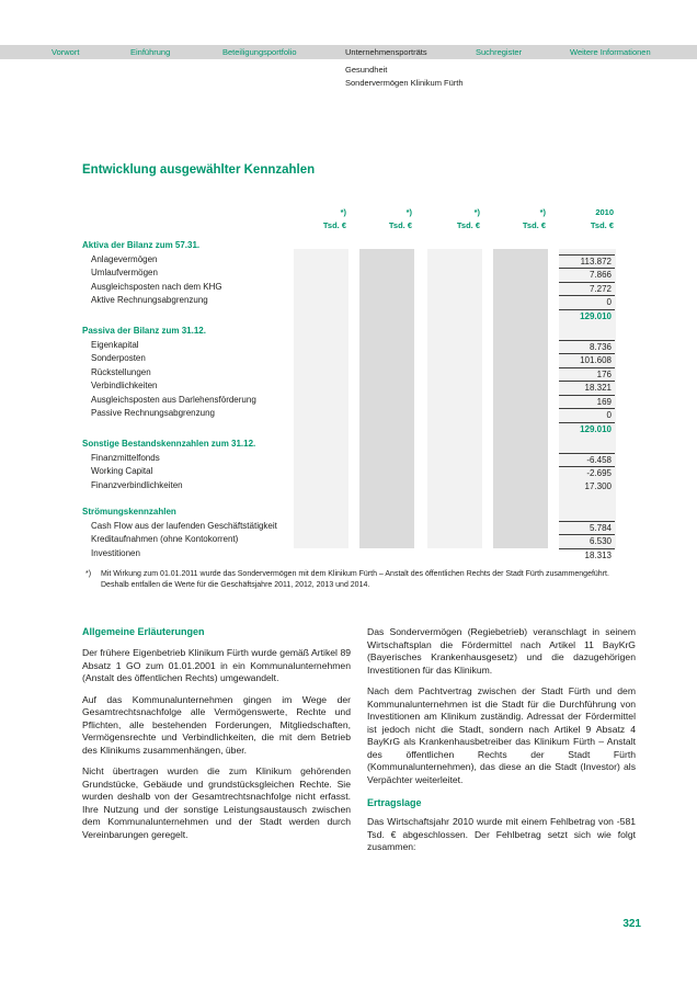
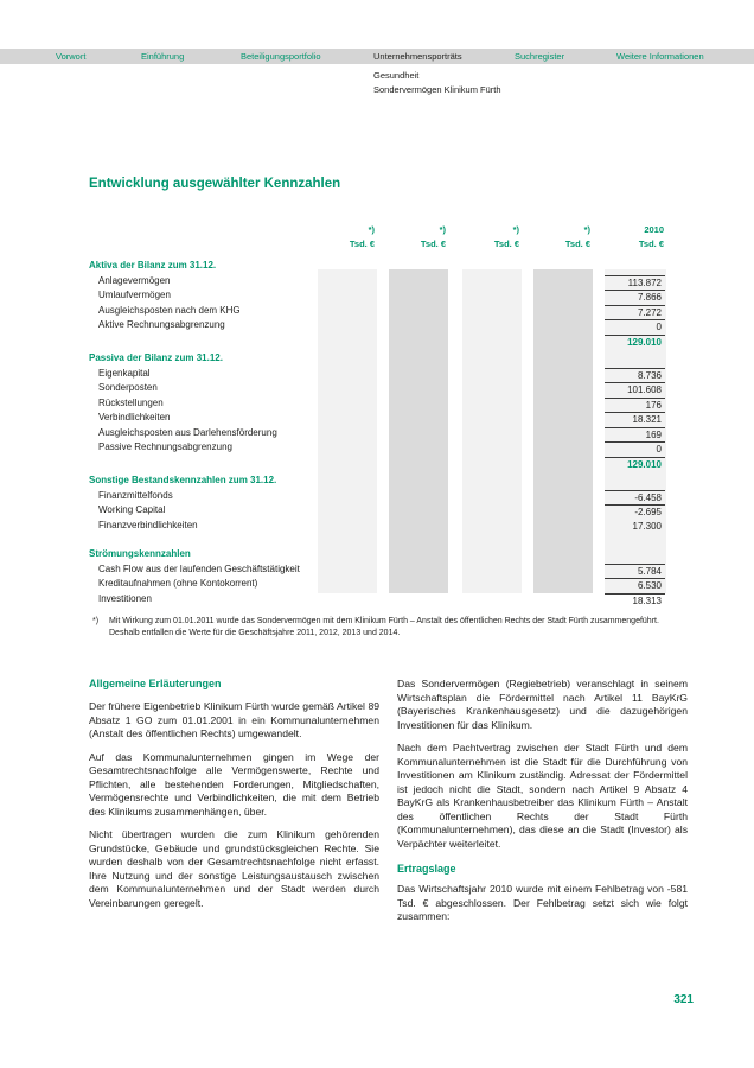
  Vorwort
  Einführung
  Beteiligungsportfolio
  Unternehmensporträts
  Suchregister
  Weitere Informationen
  Gesundheit
  Sondervermögen Klinikum Fürth
  Entwicklung ausgewählter Kennzahlen
  *)
  Tsd. €
  *)
  Tsd. €
  *)
  Tsd. €
  *)
  Tsd. €
  2010
  Tsd. €
- Aktiva der Bilanz zum 57.31.
+ Aktiva der Bilanz zum 31.12.
  Anlagevermögen
  113.872
  Umlaufvermögen
  7.866
  Ausgleichsposten nach dem KHG
  7.272
  Aktive Rechnungsabgrenzung
  0
  129.010
  Passiva der Bilanz zum 31.12.
  Eigenkapital
  8.736
  Sonderposten
  101.608
  Rückstellungen
  176
  Verbindlichkeiten
  18.321
  Ausgleichsposten aus Darlehensförderung
  169
  Passive Rechnungsabgrenzung
  0
  129.010
  Sonstige Bestandskennzahlen zum 31.12.
  Finanzmittelfonds
  -6.458
  Working Capital
  -2.695
  Finanzverbindlichkeiten
  17.300
  Strömungskennzahlen
  Cash Flow aus der laufenden Geschäftstätigkeit
  5.784
  Kreditaufnahmen (ohne Kontokorrent)
  6.530
  Investitionen
  18.313
  Allgemeine Erläuterungen
  Der frühere Eigenbetrieb Klinikum Fürth wurde gemäß Artikel 89 Absatz 1 GO zum 01.01.2001 in ein Kommunalunternehmen (Anstalt des öffentlichen Rechts) umgewandelt.
  Auf das Kommunalunternehmen gingen im Wege der Gesamtrechtsnachfolge alle Vermögenswerte, Rechte und Pflichten, alle bestehenden Forderungen, Mitgliedschaften, Vermögensrechte und Verbindlichkeiten, die mit dem Betrieb des Klinikums zusammenhängen, über.
  Nicht übertragen wurden die zum Klinikum gehörenden Grundstücke, Gebäude und grundstücksgleichen Rechte. Sie wurden deshalb von der Gesamtrechtsnachfolge nicht erfasst. Ihre Nutzung und der sonstige Leistungsaustausch zwischen dem Kommunalunternehmen und der Stadt werden durch Vereinbarungen geregelt.
  Das Sondervermögen (Regiebetrieb) veranschlagt in seinem Wirtschaftsplan die Fördermittel nach Artikel 11 BayKrG (Bayerisches Krankenhausgesetz) und die dazugehörigen Investitionen für das Klinikum.
  Nach dem Pachtvertrag zwischen der Stadt Fürth und dem Kommunalunternehmen ist die Stadt für die Durchführung von Investitionen am Klinikum zuständig. Adressat der Fördermittel ist jedoch nicht die Stadt, sondern nach Artikel 9 Absatz 4 BayKrG als Krankenhausbetreiber das Klinikum Fürth – Anstalt des öffentlichen Rechts der Stadt Fürth (Kommunalunternehmen), das diese an die Stadt (Investor) als Verpächter weiterleitet.
  Ertragslage
  Das Wirtschaftsjahr 2010 wurde mit einem Fehlbetrag von -581 Tsd. € abgeschlossen. Der Fehlbetrag setzt sich wie folgt zusammen:
  321
